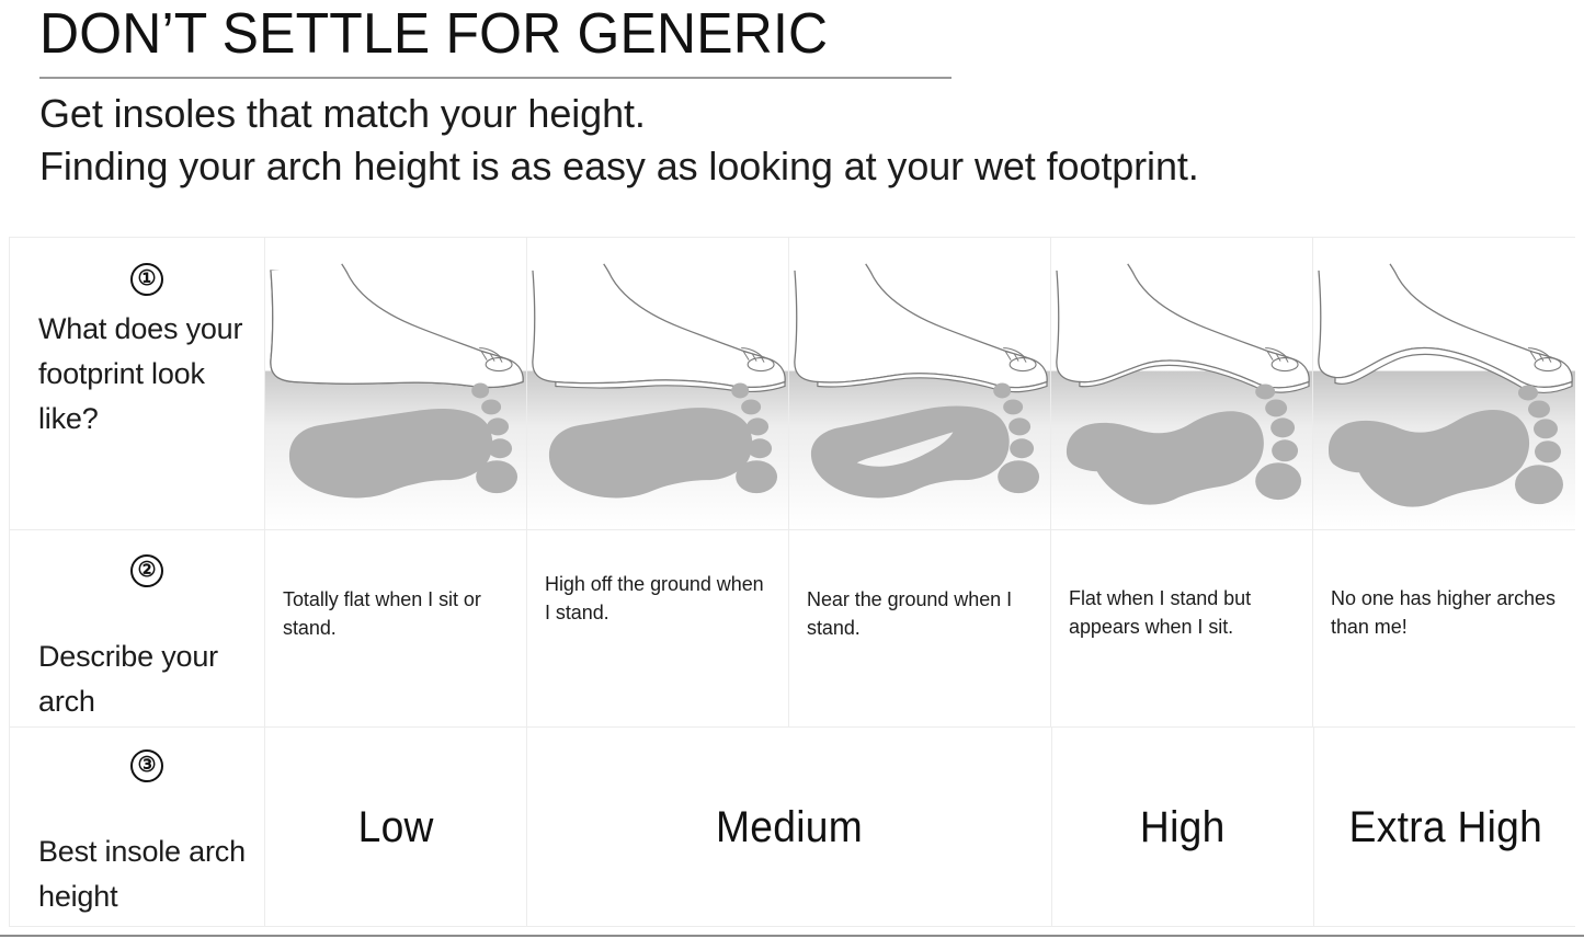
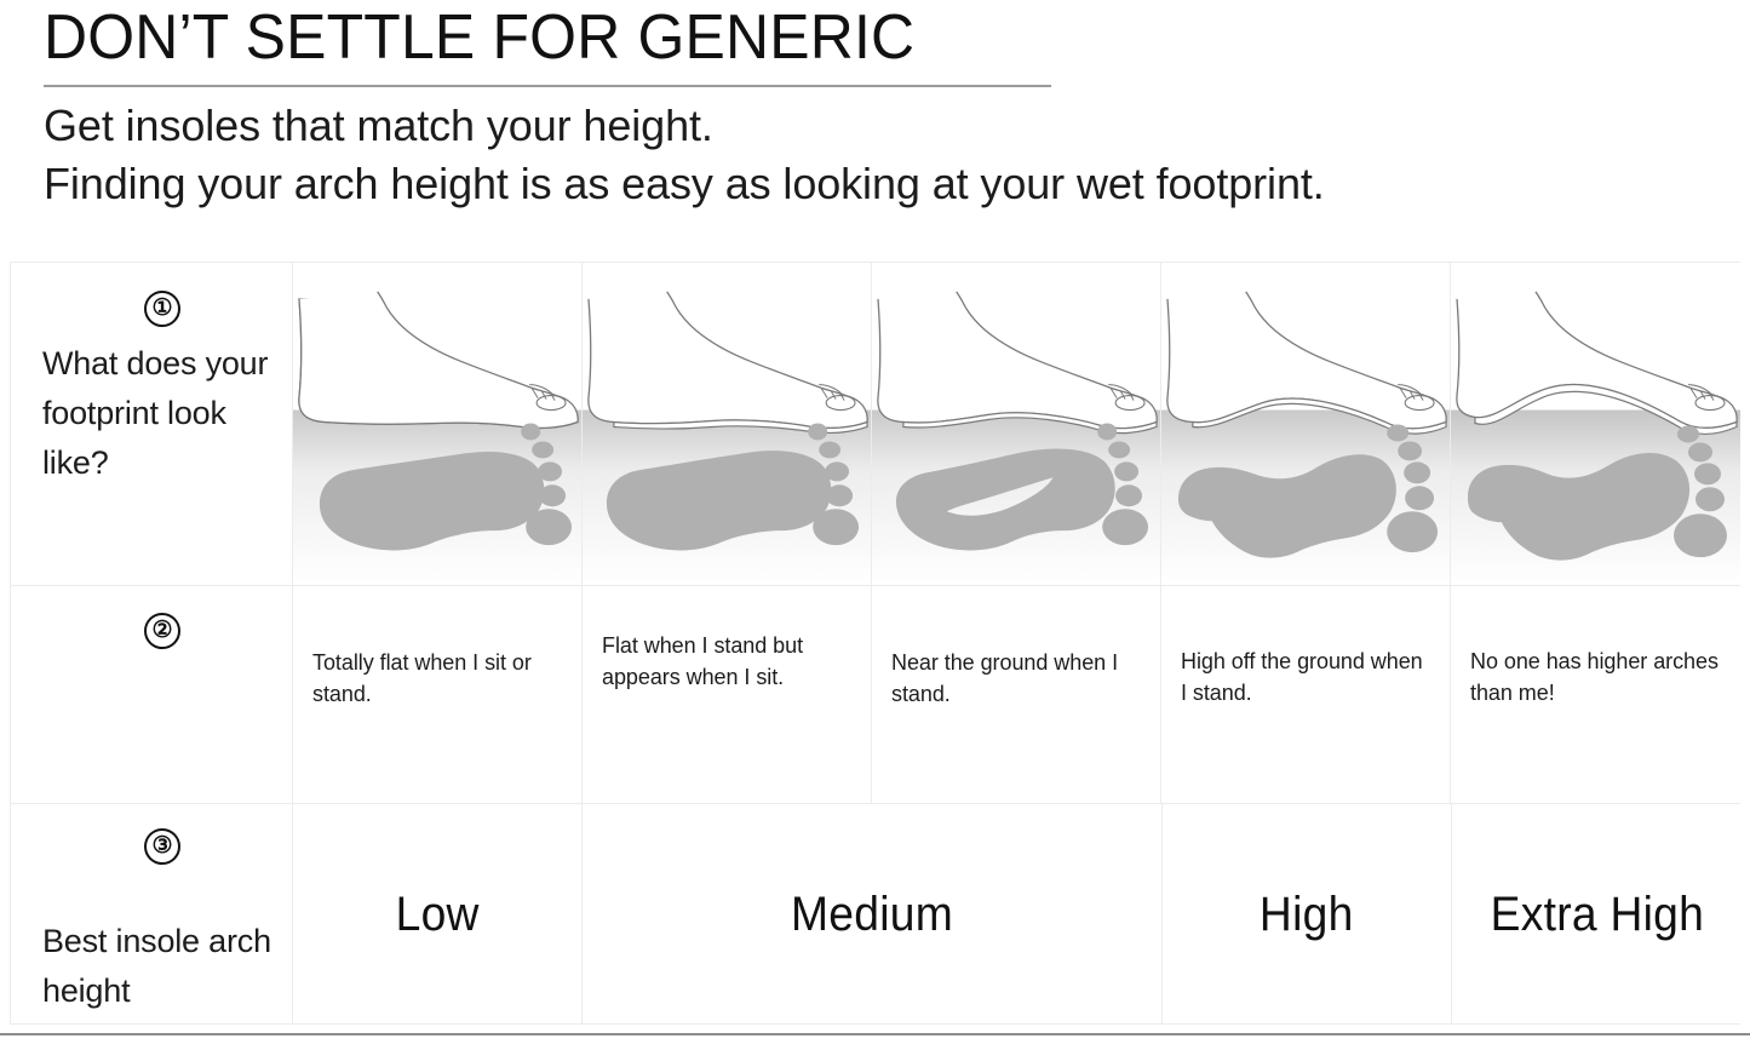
  DON’T SETTLE FOR GENERIC
  Get insoles that match your height.
  Finding your arch height is as easy as looking at your wet footprint.
  ①
  What does your footprint look like?
  ②
- Describe your arch
  Totally flat when I sit or stand.
- High off the ground when I stand.
+ Flat when I stand but appears when I sit.
  Near the ground when I stand.
- Flat when I stand but appears when I sit.
+ High off the ground when I stand.
  No one has higher arches than me!
  ③
  Best insole arch height
  Low
  Medium
  High
  Extra High
